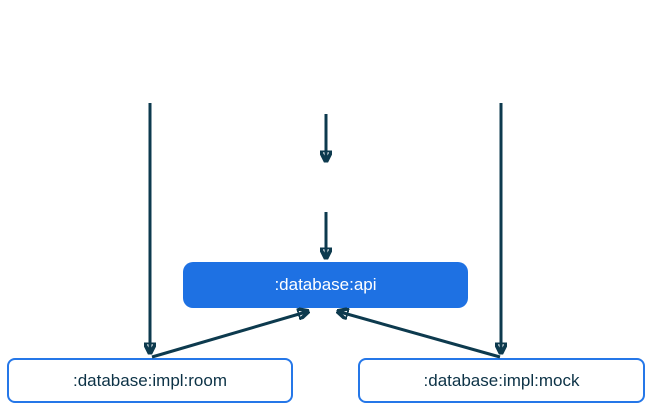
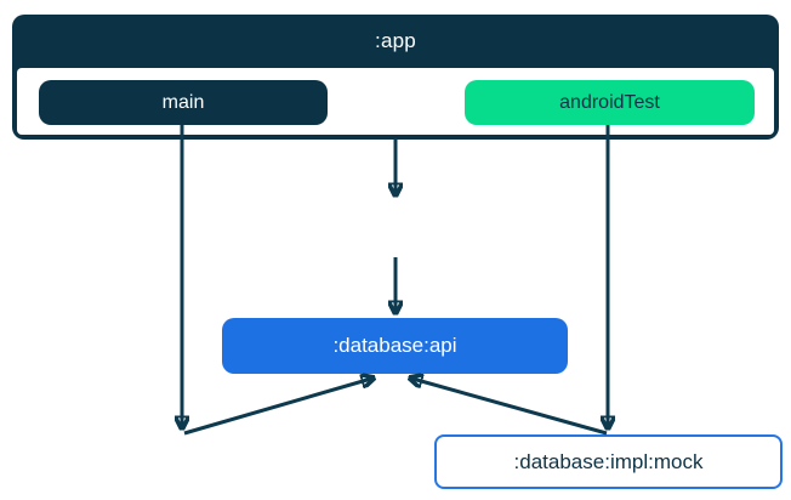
+ :app
+ main
+ androidTest
  :database:api
- :database:impl:room
  :database:impl:mock
